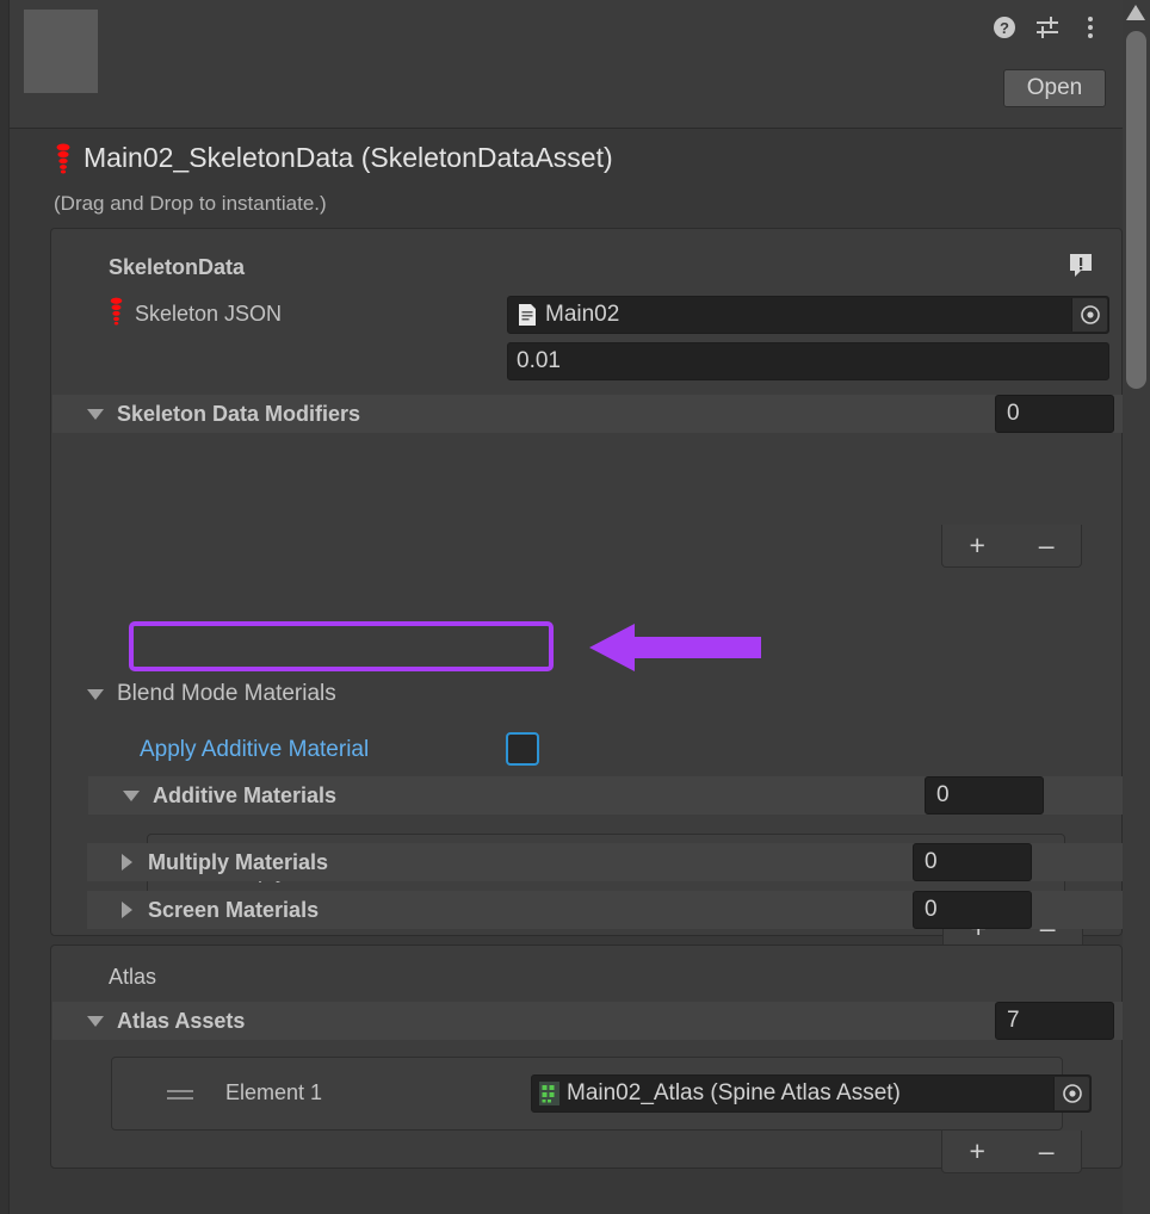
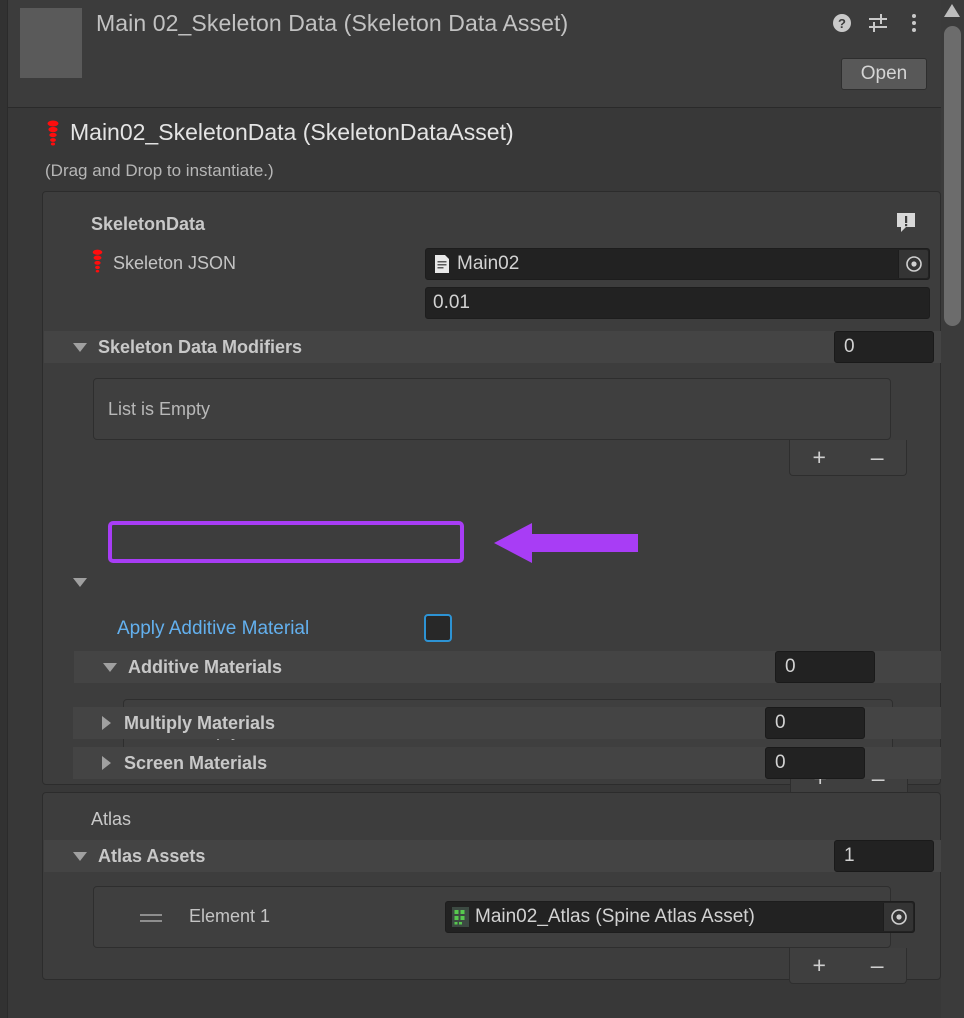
+ Main 02_Skeleton Data (Skeleton Data Asset)
  ?
  Open
  Main02_SkeletonData (SkeletonDataAsset)
  (Drag and Drop to instantiate.)
  SkeletonData
  Skeleton JSON
  Main02
  0.01
  Skeleton Data Modifiers
  0
+ List is Empty
  +
  –
- Blend Mode Materials
  Apply Additive Material
  Additive Materials
  0
  Multiply Materials
  0
  Screen Materials
  0
  Atlas
  Atlas Assets
- 7
+ 1
  Element 1
  Main02_Atlas (Spine Atlas Asset)
  +
  –
